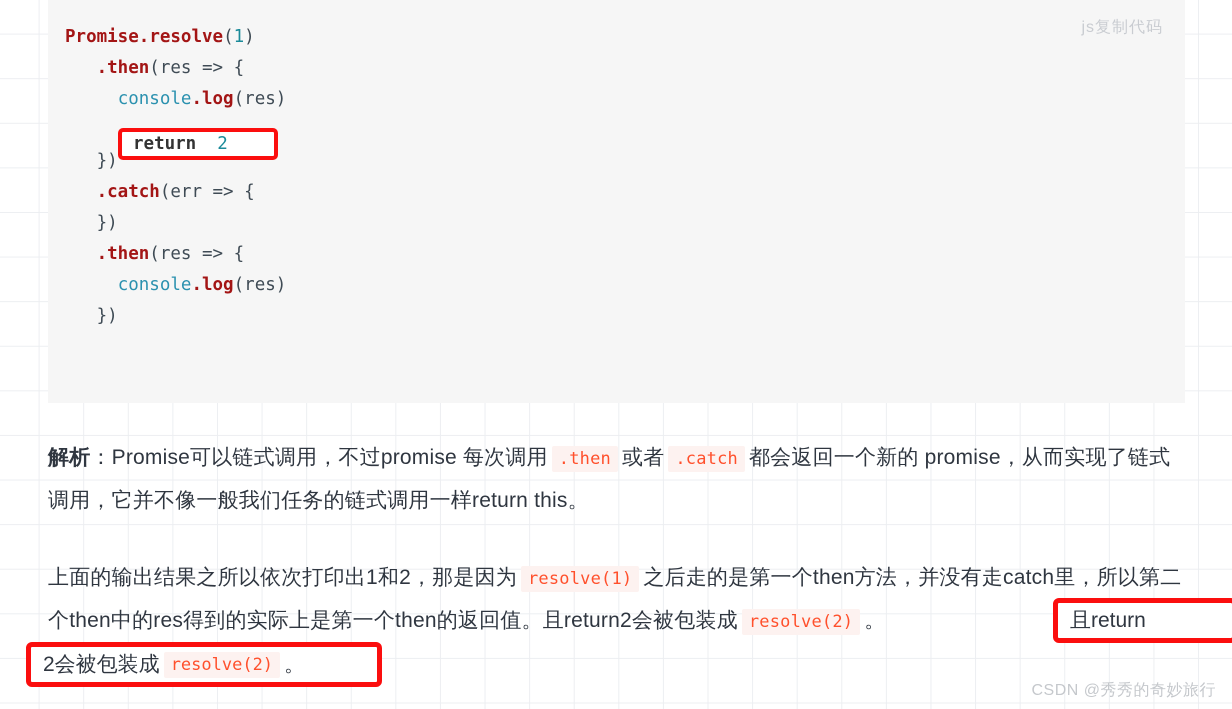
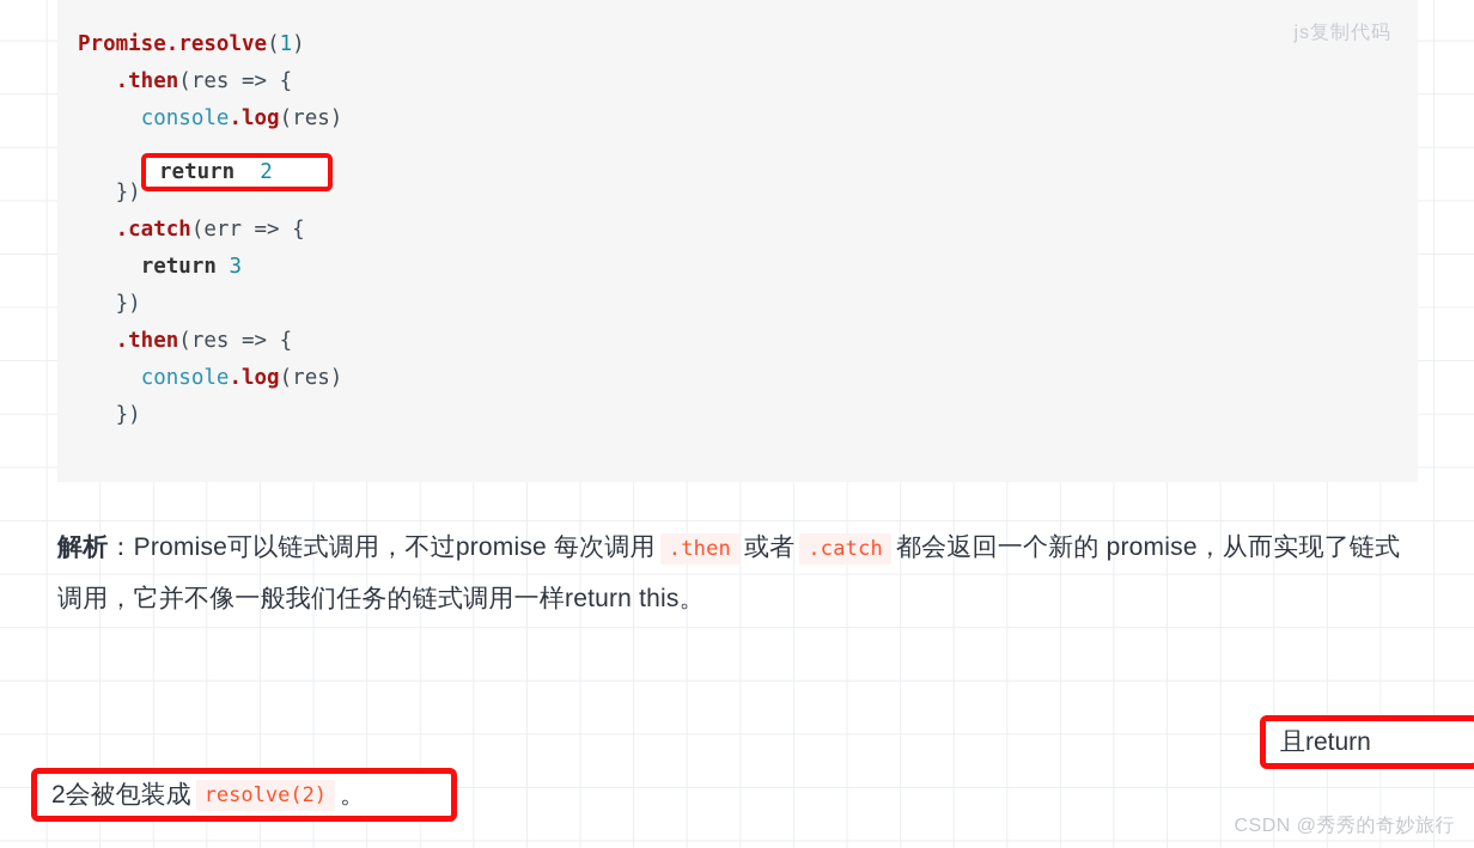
  js复制代码
  Promise.resolve(1)
  .then(res => {
  console.log(res)
  })
  .catch(err => {
+ return 3
  })
  .then(res => {
  console.log(res)
  })
  return
  2
  解析：Promise可以链式调用，不过promise 每次调用 .then 或者 .catch 都会返回一个新的 promise，从而实现了链式调用，它并不像一般我们任务的链式调用一样return this。
- 上面的输出结果之所以依次打印出1和2，那是因为 resolve(1) 之后走的是第一个then方法，并没有走catch里，所以第二个then中的res得到的实际上是第一个then的返回值。且return2会被包装成 resolve(2) 。
  且return
  2会被包装成
  resolve(2)
  。
  CSDN @秀秀的奇妙旅行
